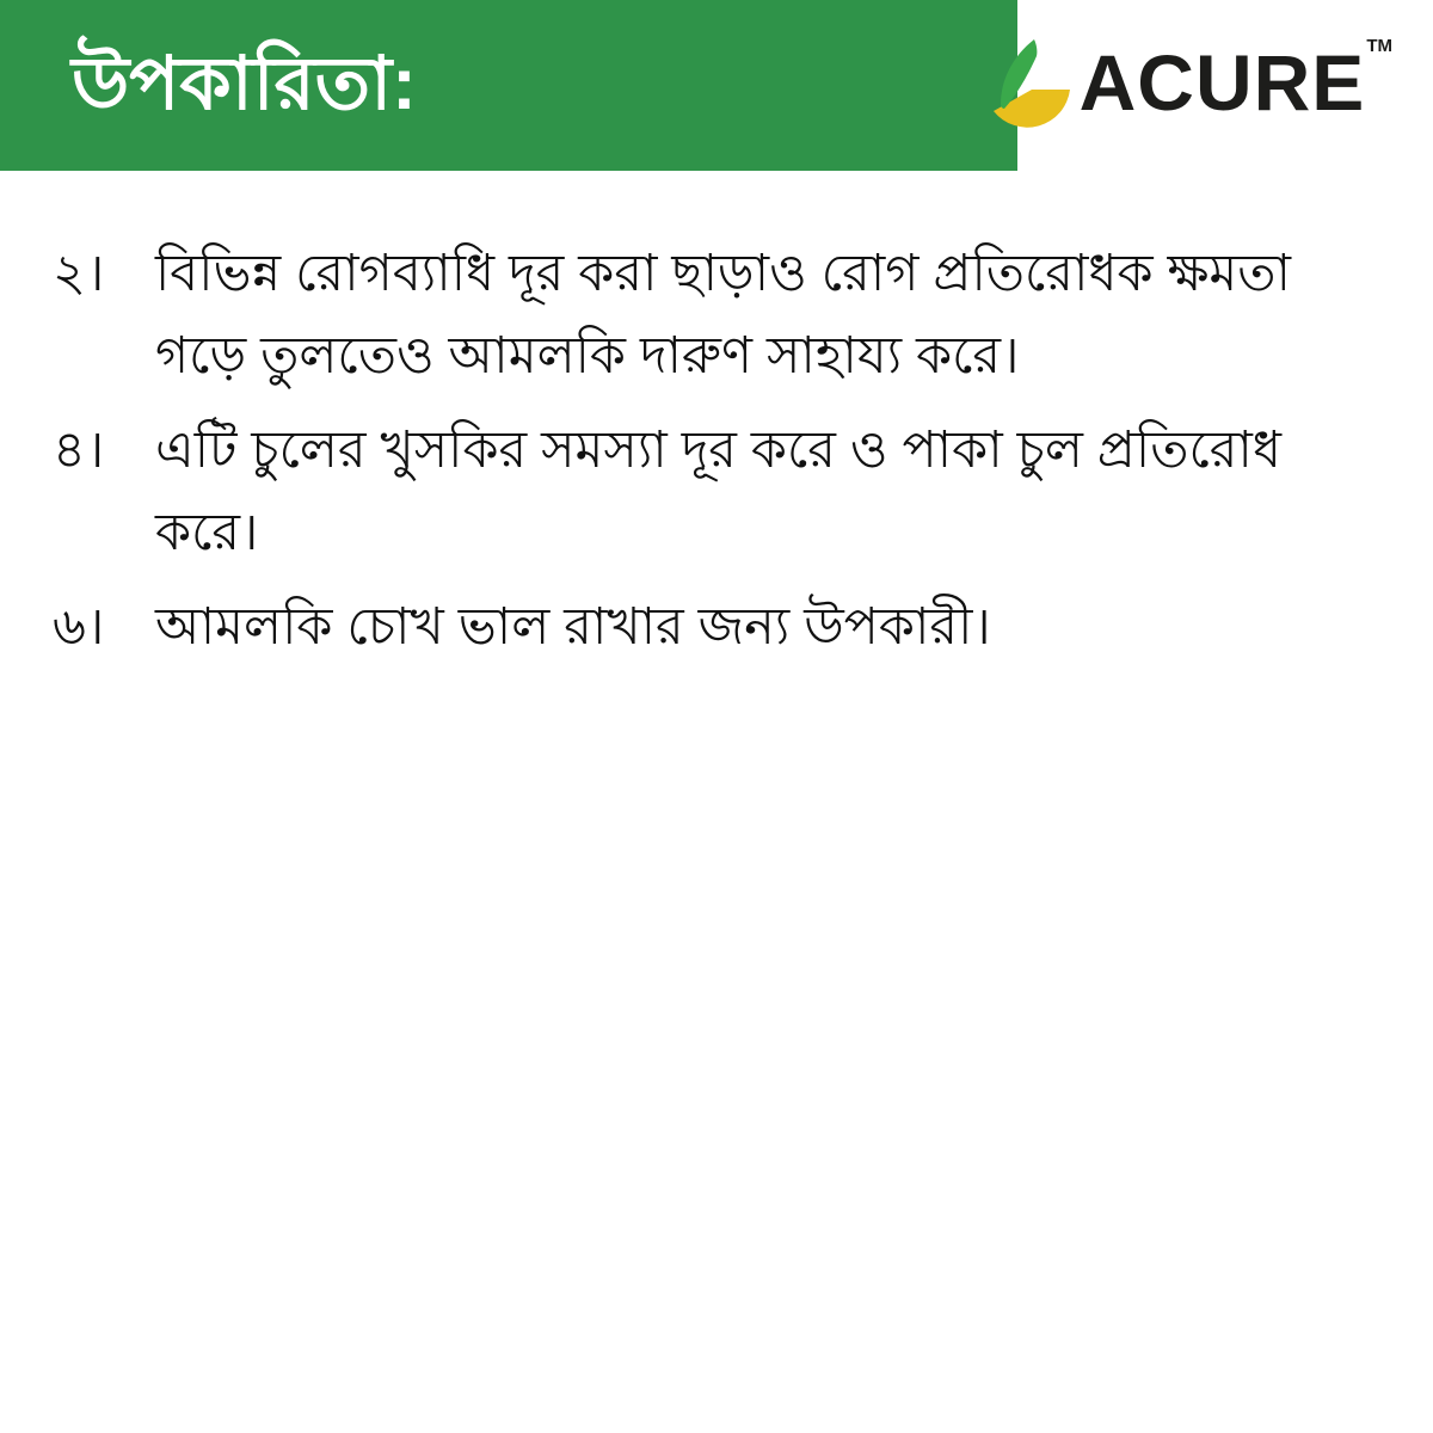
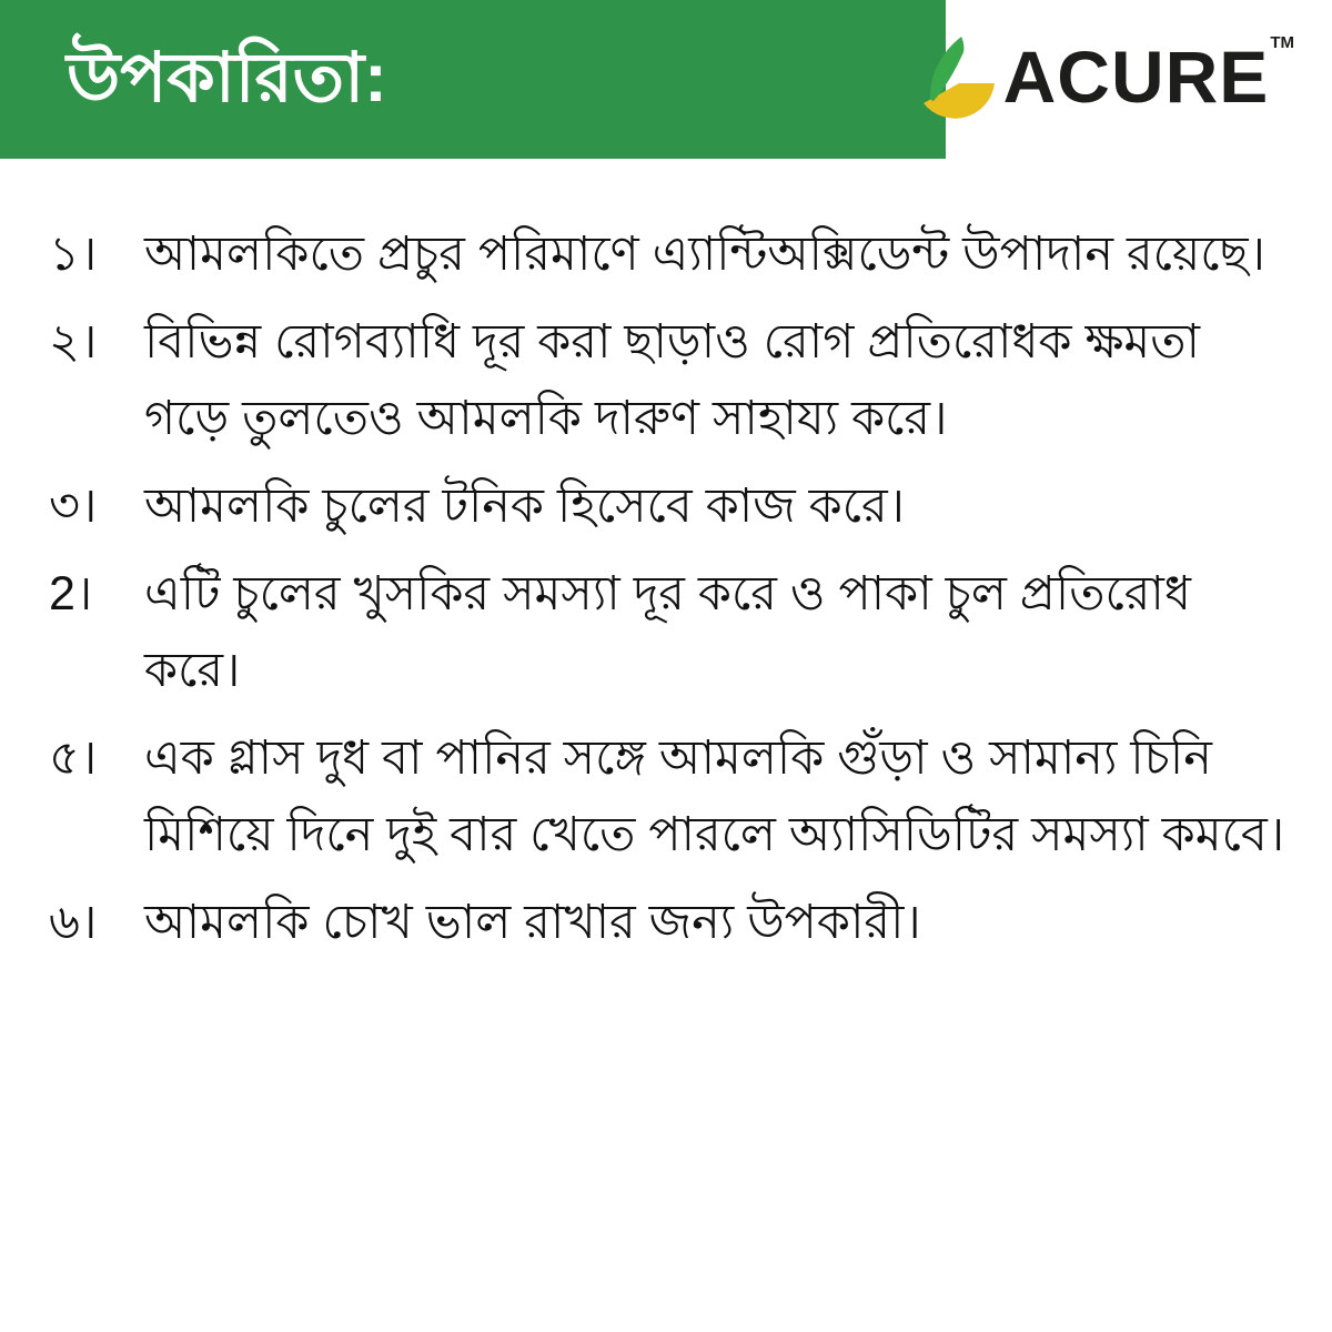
  উপকারিতা:
  ACURE
  TM
+ ১।
+ আমলকিতে প্রচুর পরিমাণে এ্যান্টিঅক্সিডেন্ট উপাদান রয়েছে।
  ২।
  বিভিন্ন রোগব্যাধি দূর করা ছাড়াও রোগ প্রতিরোধক ক্ষমতা গড়ে তুলতেও আমলকি দারুণ সাহায্য করে।
+ ৩।
+ আমলকি চুলের টনিক হিসেবে কাজ করে।
- ৪।
+ 2।
  এটি চুলের খুসকির সমস্যা দূর করে ও পাকা চুল প্রতিরোধ করে।
+ ৫।
+ এক গ্লাস দুধ বা পানির সঙ্গে আমলকি গুঁড়া ও সামান্য চিনি মিশিয়ে দিনে দুই বার খেতে পারলে অ্যাসিডিটির সমস্যা কমবে।
  ৬।
  আমলকি চোখ ভাল রাখার জন্য উপকারী।
